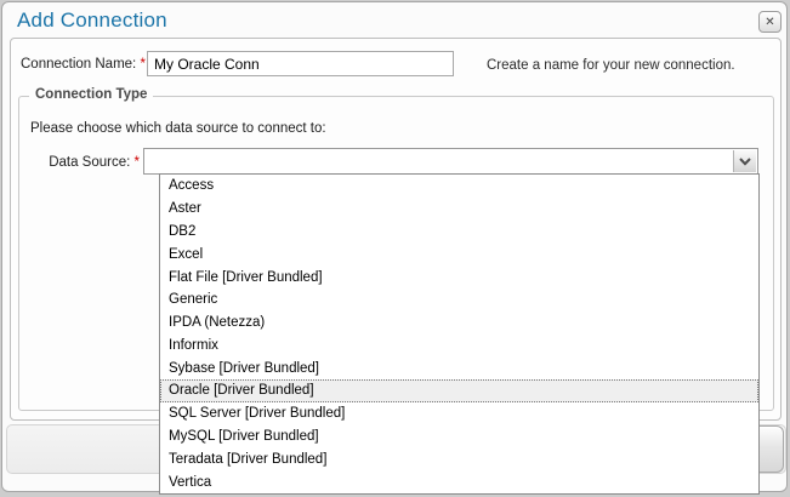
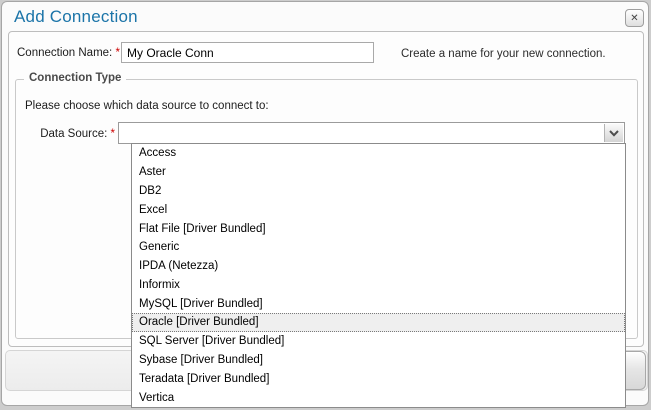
  Add Connection
  ✕
  Connection Name: *
  My Oracle Conn
  Create a name for your new connection.
  Connection Type
  Please choose which data source to connect to:
  Data Source: *
  Access
  Aster
  DB2
  Excel
  Flat File [Driver Bundled]
  Generic
  IPDA (Netezza)
  Informix
- Sybase [Driver Bundled]
+ MySQL [Driver Bundled]
  Oracle [Driver Bundled]
  SQL Server [Driver Bundled]
- MySQL [Driver Bundled]
+ Sybase [Driver Bundled]
  Teradata [Driver Bundled]
  Vertica
